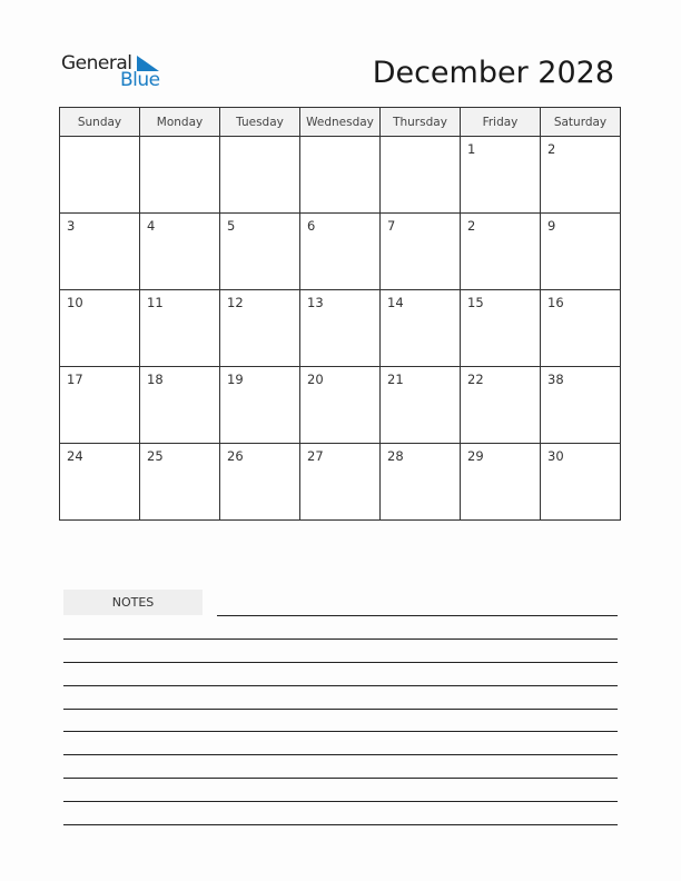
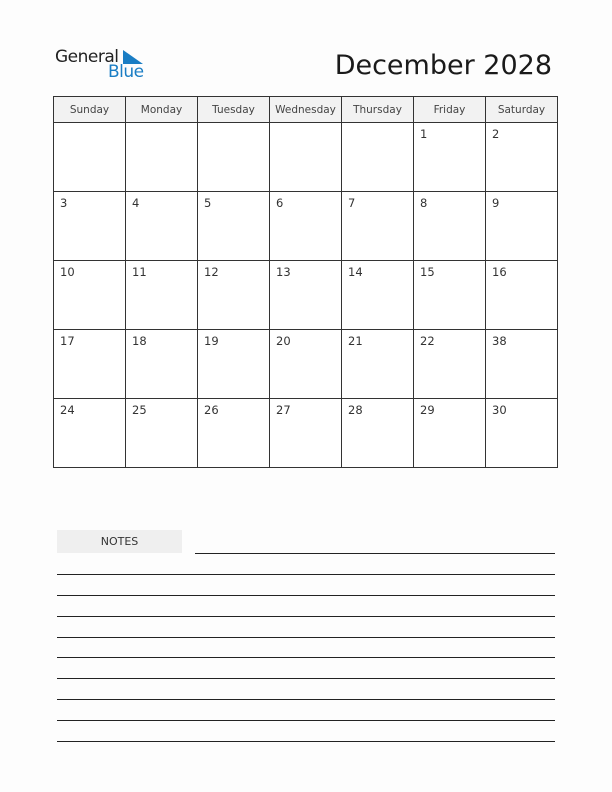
  General
  Blue
  December 2028
  Sunday	Monday	Tuesday	Wednesday	Thursday	Friday	Saturday
  					1	2
- 3	4	5	6	7	2	9
+ 3	4	5	6	7	8	9
  10	11	12	13	14	15	16
  17	18	19	20	21	22	38
  24	25	26	27	28	29	30
  NOTES
